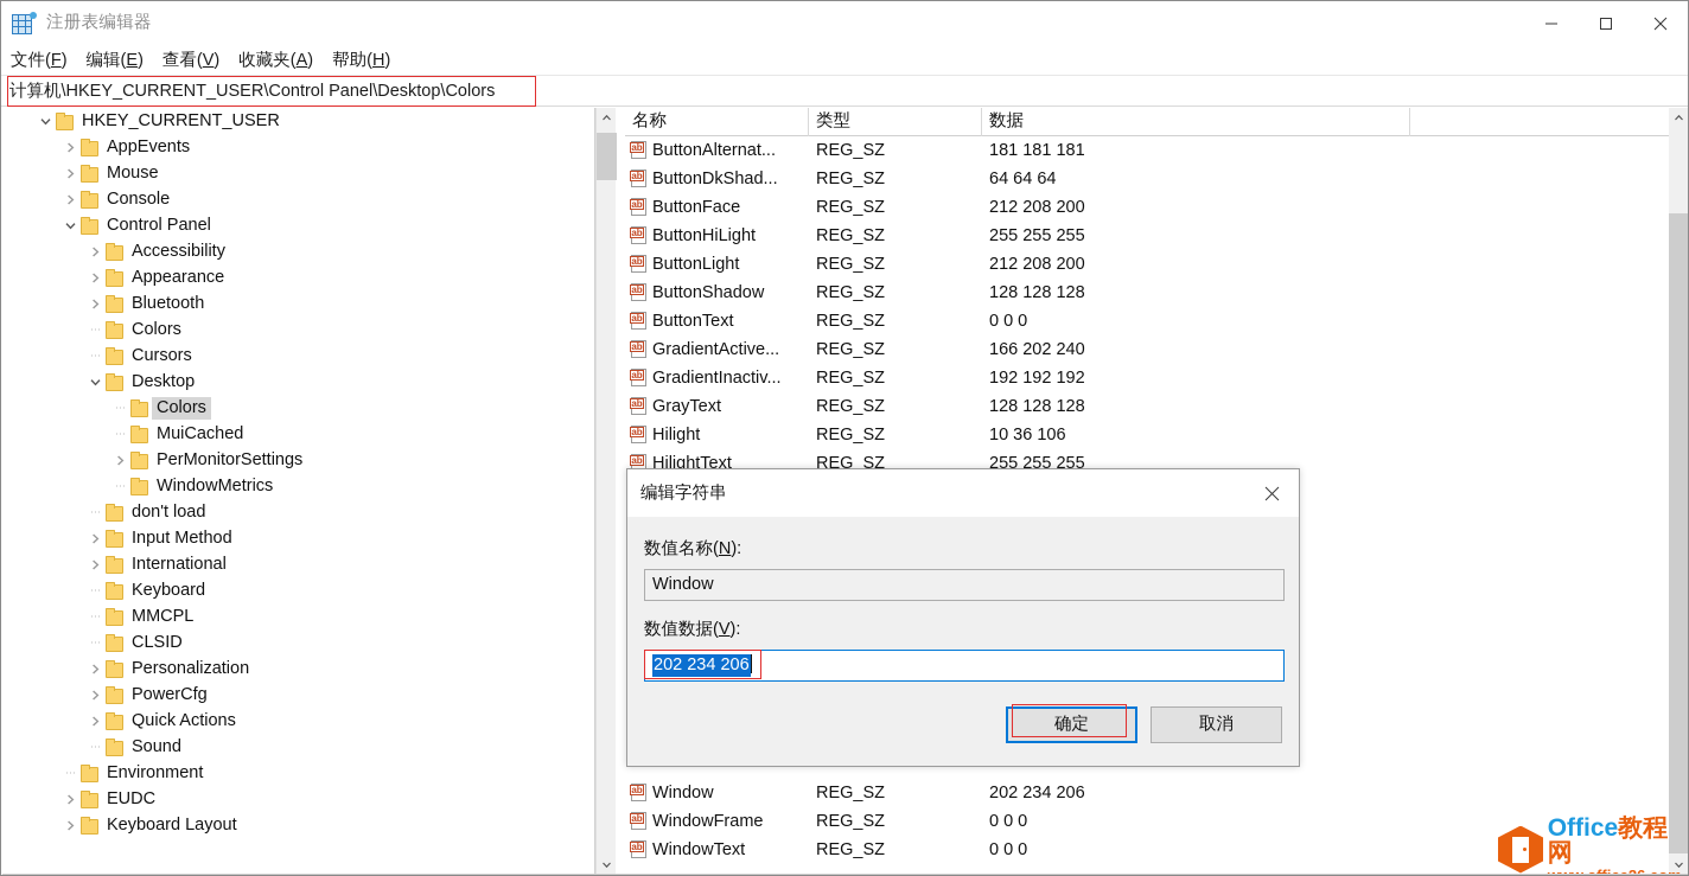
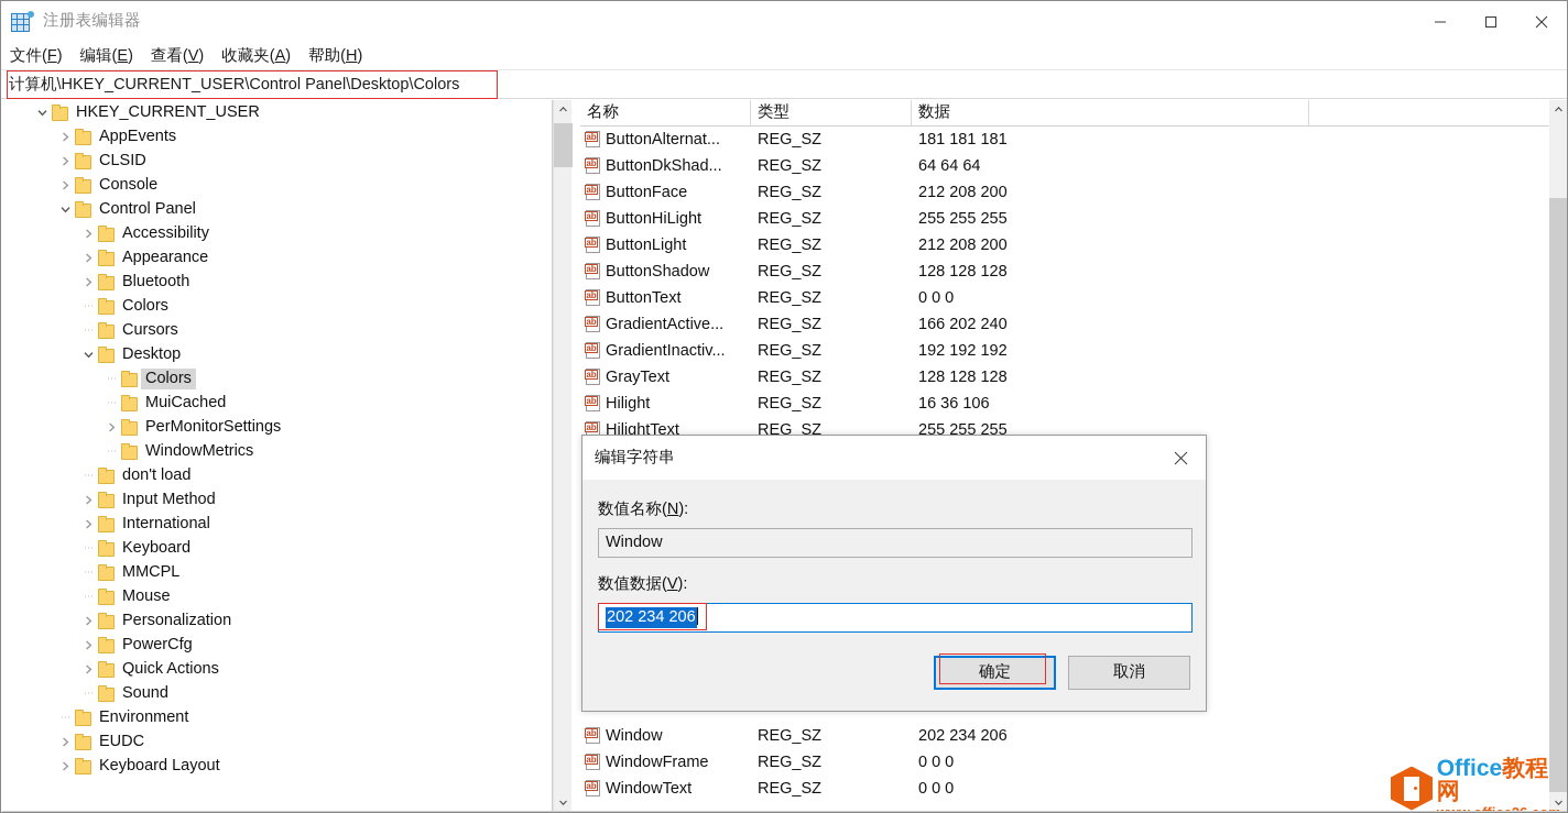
  注册表编辑器
  文件(F)
  编辑(E)
  查看(V)
  收藏夹(A)
  帮助(H)
  计算机\HKEY_CURRENT_USER\Control Panel\Desktop\Colors
  HKEY_CURRENT_USER
  AppEvents
- Mouse
+ CLSID
  Console
  Control Panel
  Accessibility
  Appearance
  Bluetooth
  Colors
  Cursors
  Desktop
  Colors
  MuiCached
  PerMonitorSettings
  WindowMetrics
  don't load
  Input Method
  International
  Keyboard
  MMCPL
- CLSID
+ Mouse
  Personalization
  PowerCfg
  Quick Actions
  Sound
  Environment
  EUDC
  Keyboard Layout
  名称
  类型
  数据
  ab
  ButtonAlternat...
  REG_SZ
  181 181 181
  ab
  ButtonDkShad...
  REG_SZ
  64 64 64
  ab
  ButtonFace
  REG_SZ
  212 208 200
  ab
  ButtonHiLight
  REG_SZ
  255 255 255
  ab
  ButtonLight
  REG_SZ
  212 208 200
  ab
  ButtonShadow
  REG_SZ
  128 128 128
  ab
  ButtonText
  REG_SZ
  0 0 0
  ab
  GradientActive...
  REG_SZ
  166 202 240
  ab
  GradientInactiv...
  REG_SZ
  192 192 192
  ab
  GrayText
  REG_SZ
  128 128 128
  ab
  Hilight
  REG_SZ
- 10 36 106
+ 16 36 106
  ab
  HilightText
  REG_SZ
  255 255 255
  ab
  Window
  REG_SZ
  202 234 206
  ab
  WindowFrame
  REG_SZ
  0 0 0
  ab
  WindowText
  REG_SZ
  0 0 0
  编辑字符串
  数值名称(N):
  Window
  数值数据(V):
  202 234 206
  确定
  取消
  Office教程网
